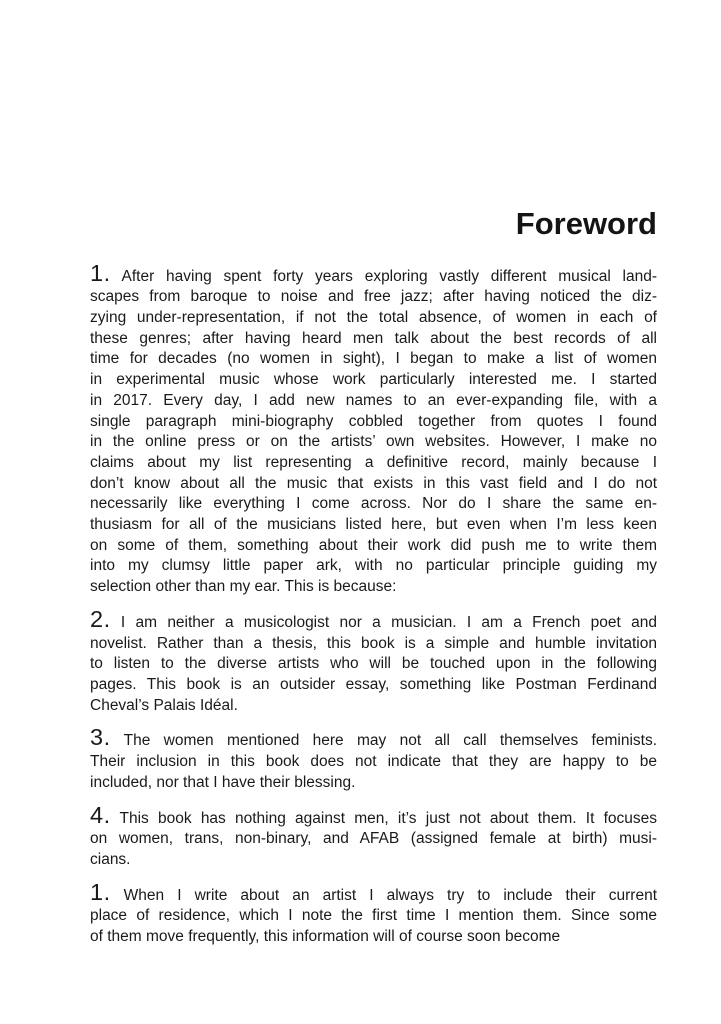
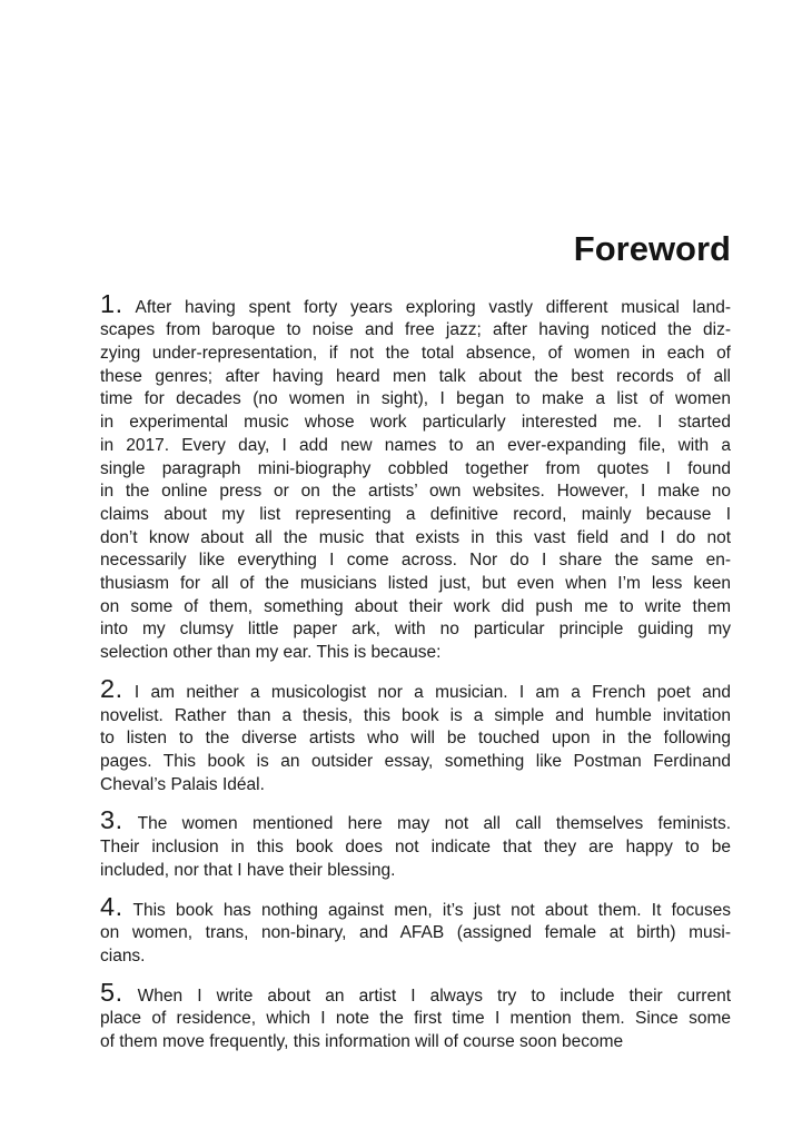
  Foreword
  1. After having spent forty years exploring vastly different musical land-
  scapes from baroque to noise and free jazz; after having noticed the diz-
  zying under-representation, if not the total absence, of women in each of
  these genres; after having heard men talk about the best records of all
  time for decades (no women in sight), I began to make a list of women
  in experimental music whose work particularly interested me. I started
  in 2017. Every day, I add new names to an ever-expanding file, with a
  single paragraph mini-biography cobbled together from quotes I found
  in the online press or on the artists’ own websites. However, I make no
  claims about my list representing a definitive record, mainly because I
  don’t know about all the music that exists in this vast field and I do not
  necessarily like everything I come across. Nor do I share the same en-
- thusiasm for all of the musicians listed here, but even when I’m less keen
+ thusiasm for all of the musicians listed just, but even when I’m less keen
  on some of them, something about their work did push me to write them
  into my clumsy little paper ark, with no particular principle guiding my
  selection other than my ear. This is because:
  2. I am neither a musicologist nor a musician. I am a French poet and
  novelist. Rather than a thesis, this book is a simple and humble invitation
  to listen to the diverse artists who will be touched upon in the following
  pages. This book is an outsider essay, something like Postman Ferdinand
  Cheval’s Palais Idéal.
  3. The women mentioned here may not all call themselves feminists.
  Their inclusion in this book does not indicate that they are happy to be
  included, nor that I have their blessing.
  4. This book has nothing against men, it’s just not about them. It focuses
  on women, trans, non-binary, and AFAB (assigned female at birth) musi-
  cians.
- 1. When I write about an artist I always try to include their current
+ 5. When I write about an artist I always try to include their current
  place of residence, which I note the first time I mention them. Since some
  of them move frequently, this information will of course soon become
